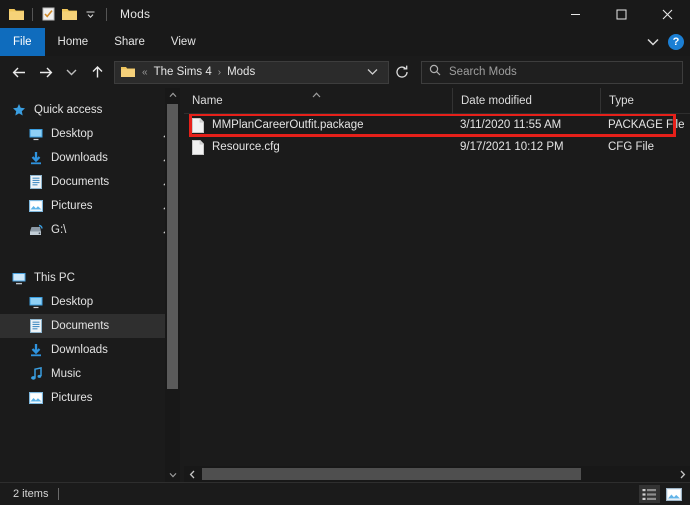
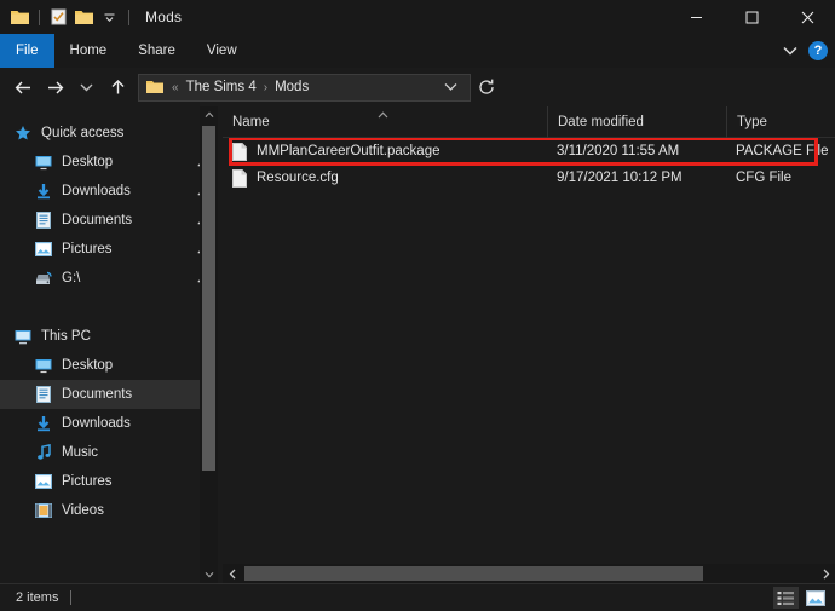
  Mods
  File
  Home
  Share
  View
  ?
  «
  The Sims 4
  ›
  Mods
- Search Mods
  Quick access
  Desktop
  Downloads
  Documents
  Pictures
  G:\
  This PC
  Desktop
  Documents
  Downloads
  Music
  Pictures
+ Videos
  Name
  Date modified
  Type
  MMPlanCareerOutfit.package
  3/11/2020 11:55 AM
  PACKAGE File
  Resource.cfg
  9/17/2021 10:12 PM
  CFG File
  2 items
